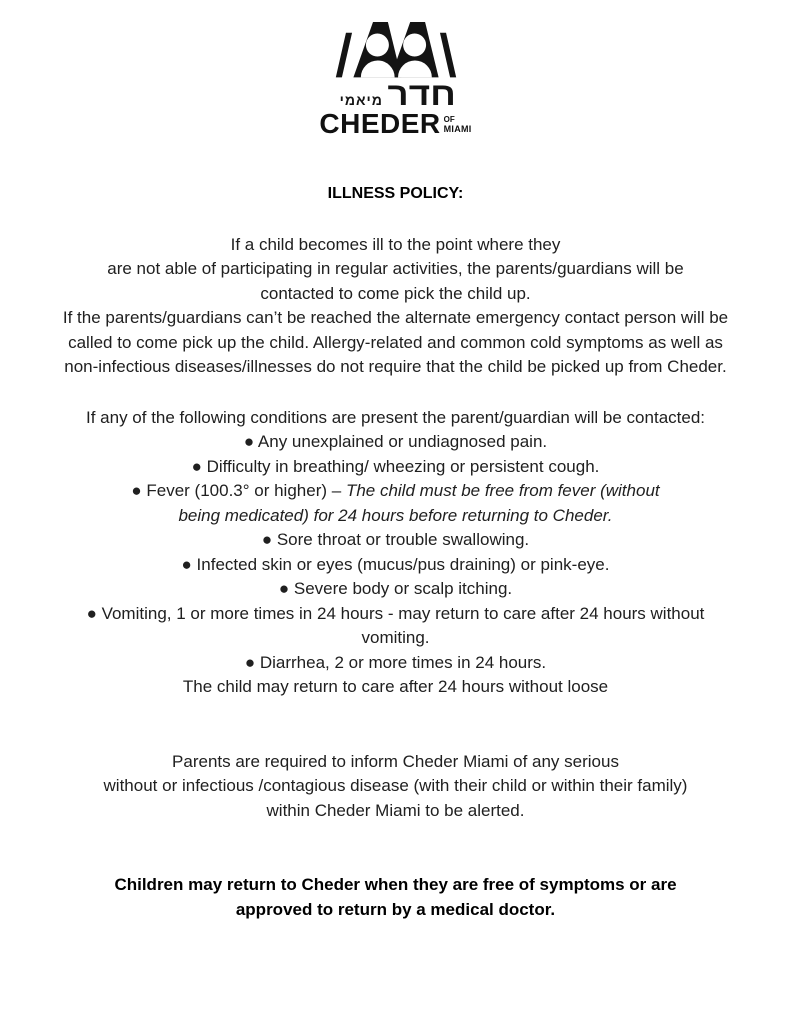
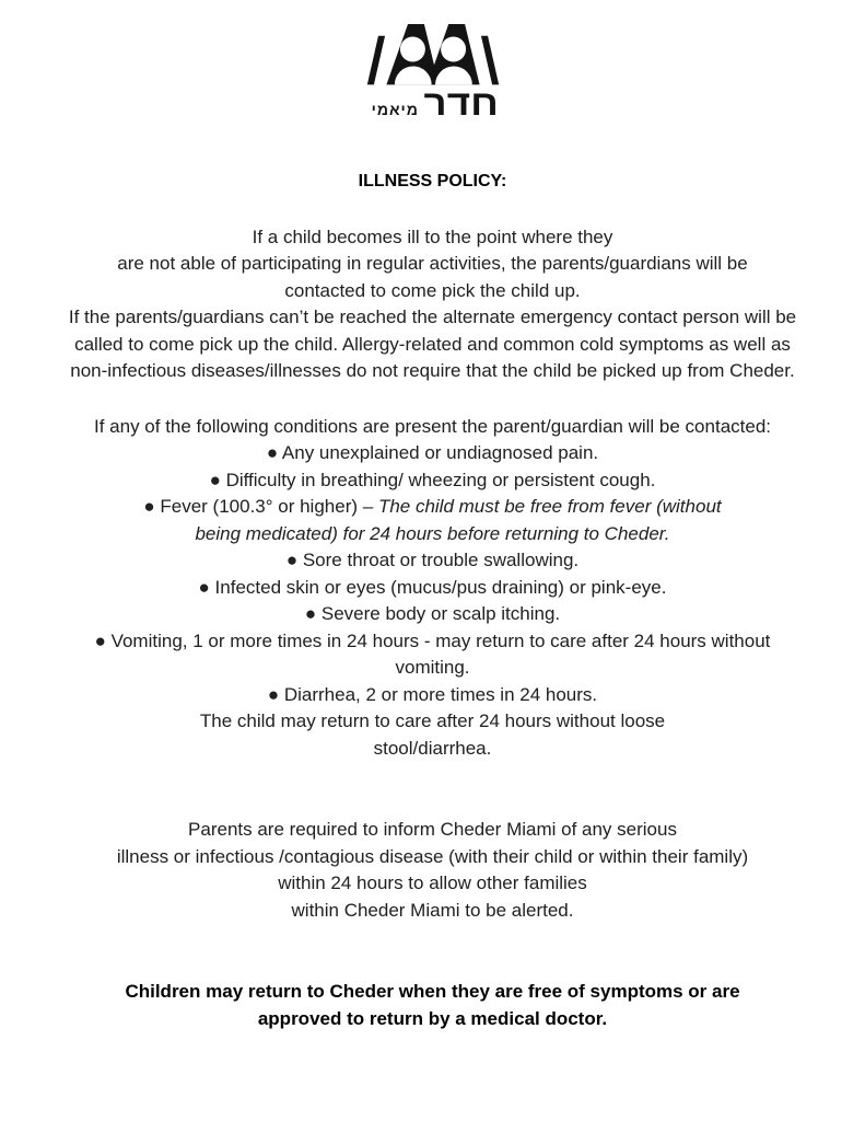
  מיאמי
  חדר
- CHEDER
- OF
- MIAMI
  ILLNESS POLICY:
  If a child becomes ill to the point where they
  are not able of participating in regular activities, the parents/guardians will be
  contacted to come pick the child up.
  If the parents/guardians can’t be reached the alternate emergency contact person will be
  called to come pick up the child. Allergy-related and common cold symptoms as well as
  non-infectious diseases/illnesses do not require that the child be picked up from Cheder.
  If any of the following conditions are present the parent/guardian will be contacted:
  ● Any unexplained or undiagnosed pain.
  ● Difficulty in breathing/ wheezing or persistent cough.
  ● Fever (100.3° or higher) – The child must be free from fever (without
  being medicated) for 24 hours before returning to Cheder.
  ● Sore throat or trouble swallowing.
  ● Infected skin or eyes (mucus/pus draining) or pink-eye.
  ● Severe body or scalp itching.
  ● Vomiting, 1 or more times in 24 hours - may return to care after 24 hours without
  vomiting.
  ● Diarrhea, 2 or more times in 24 hours.
  The child may return to care after 24 hours without loose
+ stool/diarrhea.
  Parents are required to inform Cheder Miami of any serious
- without or infectious /contagious disease (with their child or within their family)
+ illness or infectious /contagious disease (with their child or within their family)
+ within 24 hours to allow other families
  within Cheder Miami to be alerted.
  Children may return to Cheder when they are free of symptoms or are
  approved to return by a medical doctor.
